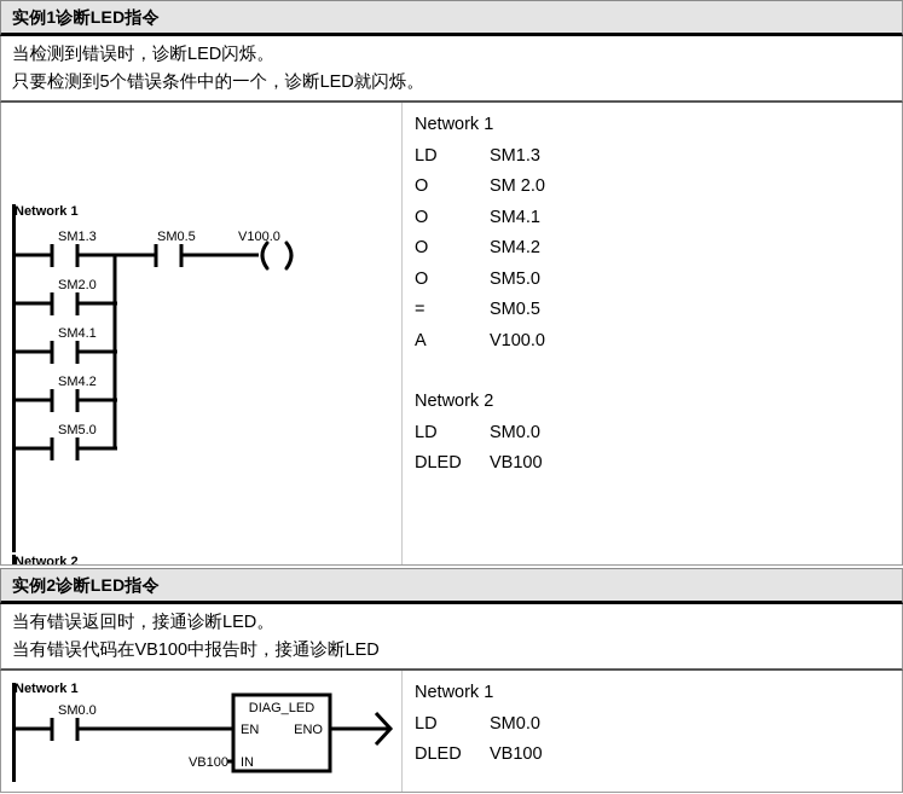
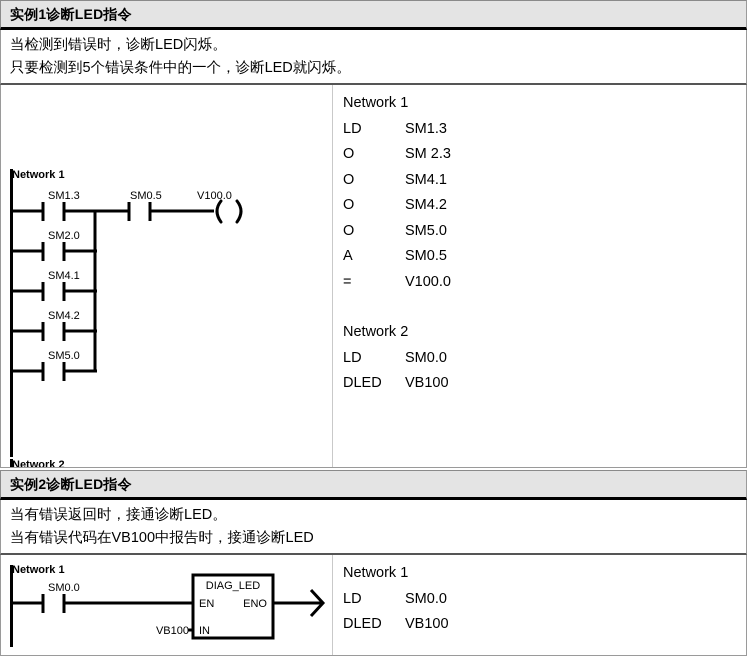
  实例1诊断LED指令
  当检测到错误时，诊断LED闪烁。
  只要检测到5个错误条件中的一个，诊断LED就闪烁。
  Network 1
  SM1.3
  SM2.0
  SM4.1
  SM4.2
  SM5.0
  SM0.5
  V100.0
  Network 2
  Network 1
  LD
  SM1.3
  O
- SM 2.0
+ SM 2.3
  O
  SM4.1
  O
  SM4.2
  O
  SM5.0
- =
+ A
  SM0.5
- A
+ =
  V100.0
  Network 2
  LD
  SM0.0
  DLED
  VB100
  实例2诊断LED指令
  当有错误返回时，接通诊断LED。
  当有错误代码在VB100中报告时，接通诊断LED
  Network 1
  SM0.0
  DIAG_LED
  EN
  ENO
  IN
  VB100
  Network 1
  LD
  SM0.0
  DLED
  VB100
